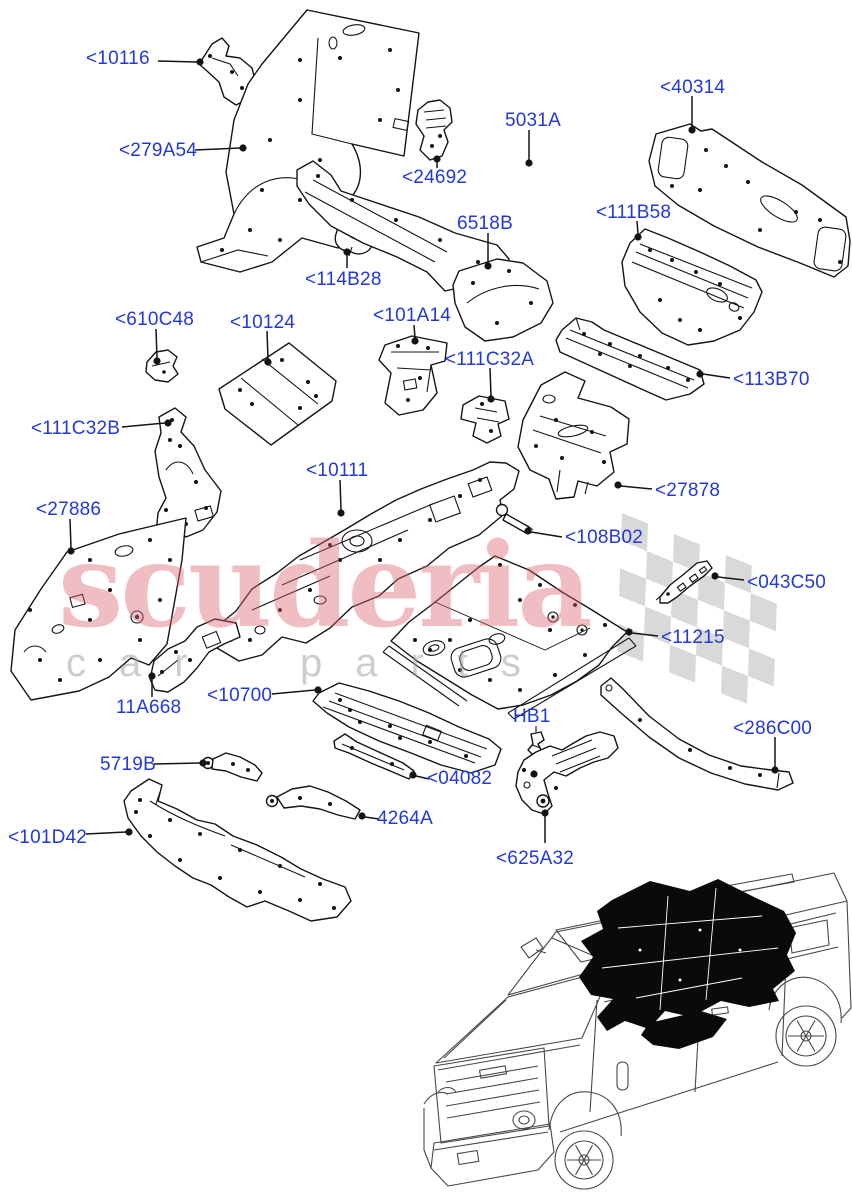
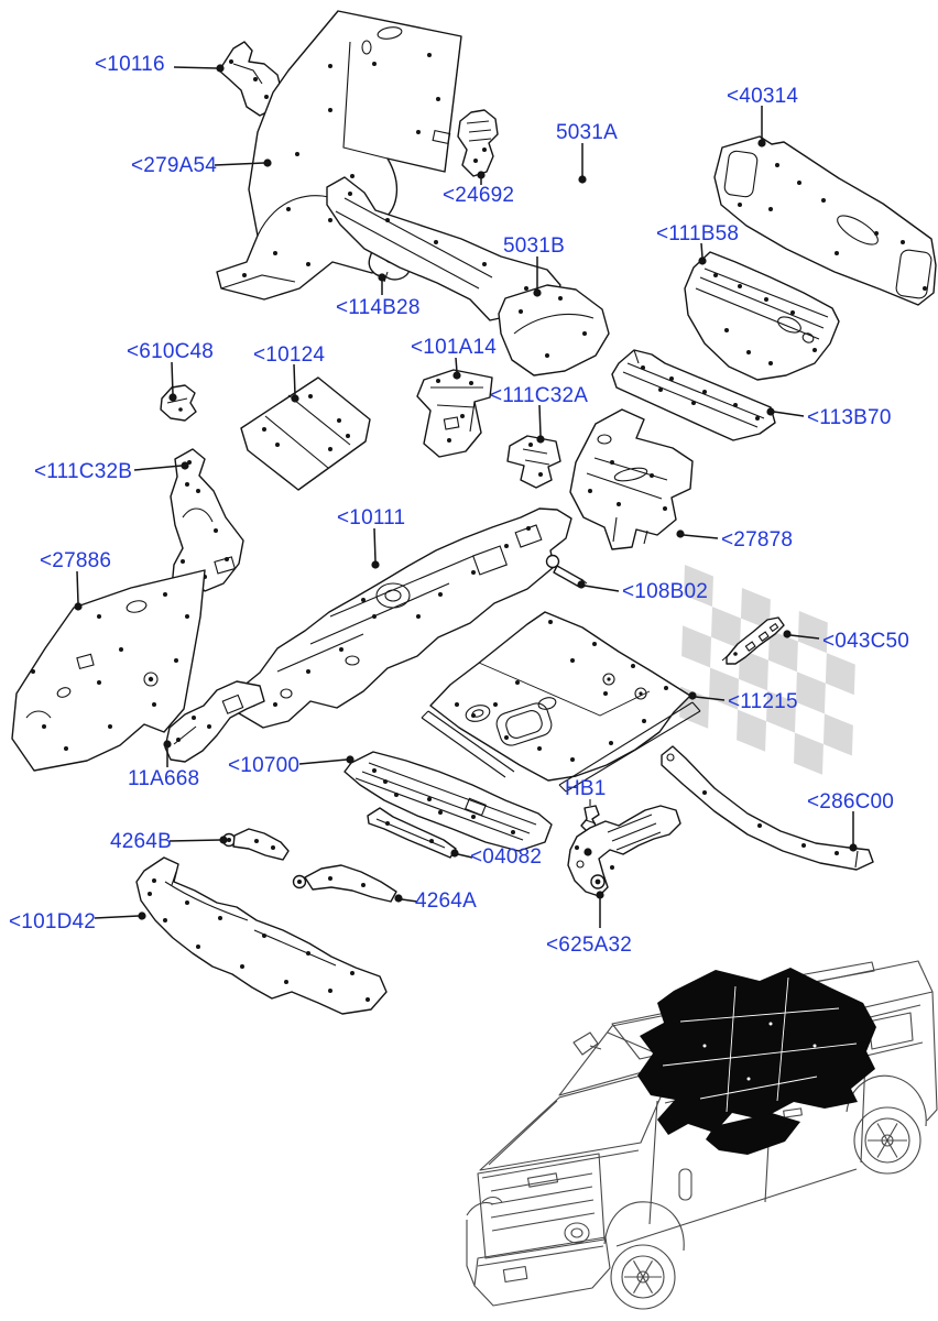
- scuderia
- car
- parts
  <10116
  <279A54
  <24692
  <114B28
  5031A
  <40314
- 6518B
+ 5031B
  <111B58
  <610C48
  <10124
  <101A14
  <111C32A
  <113B70
  <111C32B
  <10111
  <27878
  <27886
  <108B02
  <043C50
  <11215
  11A668
  <10700
  HB1
  <286C00
- 5719B
+ 4264B
  <04082
  4264A
  <101D42
  <625A32
